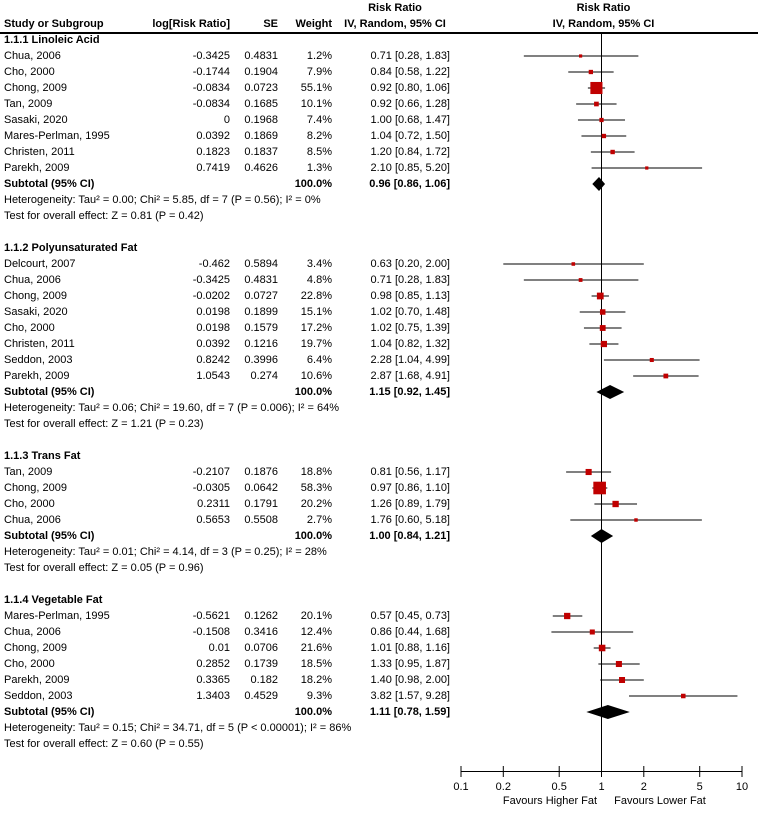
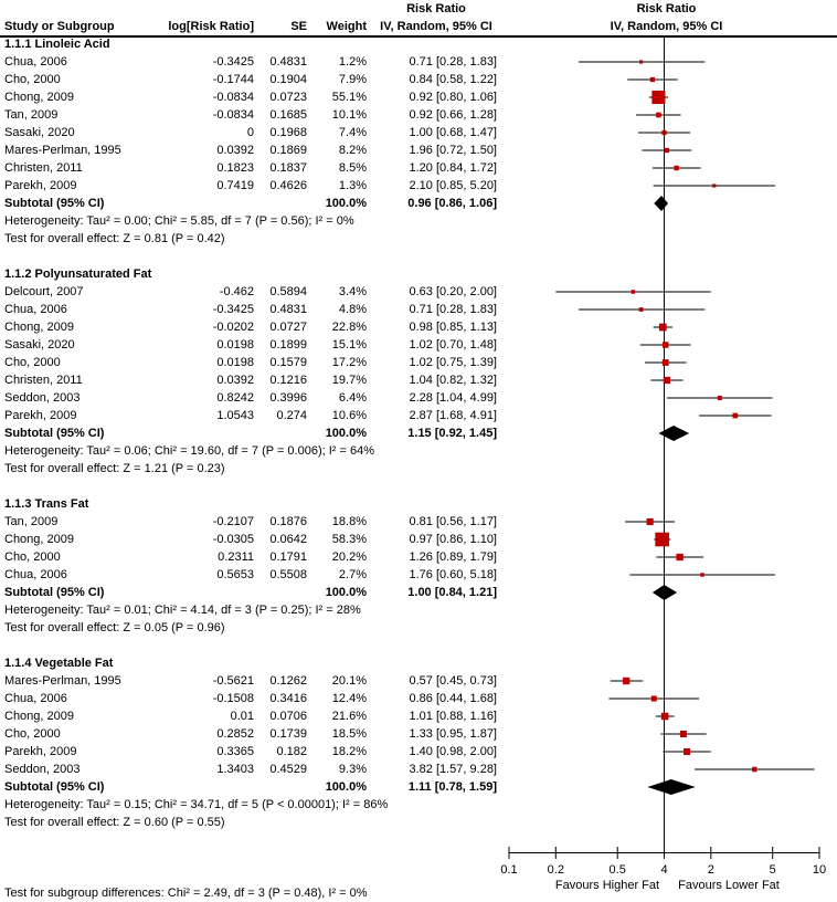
  Risk Ratio
  Risk Ratio
  Study or Subgroup
  log[Risk Ratio]
  SE
  Weight
  IV, Random, 95% CI
  IV, Random, 95% CI
  1.1.1 Linoleic Acid
  Chua, 2006
  -0.3425
  0.4831
  1.2%
  0.71 [0.28, 1.83]
  Cho, 2000
  -0.1744
  0.1904
  7.9%
  0.84 [0.58, 1.22]
  Chong, 2009
  -0.0834
  0.0723
  55.1%
  0.92 [0.80, 1.06]
  Tan, 2009
  -0.0834
  0.1685
  10.1%
  0.92 [0.66, 1.28]
  Sasaki, 2020
  0
  0.1968
  7.4%
  1.00 [0.68, 1.47]
  Mares-Perlman, 1995
  0.0392
  0.1869
  8.2%
- 1.04 [0.72, 1.50]
+ 1.96 [0.72, 1.50]
  Christen, 2011
  0.1823
  0.1837
  8.5%
  1.20 [0.84, 1.72]
  Parekh, 2009
  0.7419
  0.4626
  1.3%
  2.10 [0.85, 5.20]
  Subtotal (95% CI)
  100.0%
  0.96 [0.86, 1.06]
  Heterogeneity: Tau² = 0.00; Chi² = 5.85, df = 7 (P = 0.56); I² = 0%
  Test for overall effect: Z = 0.81 (P = 0.42)
  1.1.2 Polyunsaturated Fat
  Delcourt, 2007
  -0.462
  0.5894
  3.4%
  0.63 [0.20, 2.00]
  Chua, 2006
  -0.3425
  0.4831
  4.8%
  0.71 [0.28, 1.83]
  Chong, 2009
  -0.0202
  0.0727
  22.8%
  0.98 [0.85, 1.13]
  Sasaki, 2020
  0.0198
  0.1899
  15.1%
  1.02 [0.70, 1.48]
  Cho, 2000
  0.0198
  0.1579
  17.2%
  1.02 [0.75, 1.39]
  Christen, 2011
  0.0392
  0.1216
  19.7%
  1.04 [0.82, 1.32]
  Seddon, 2003
  0.8242
  0.3996
  6.4%
  2.28 [1.04, 4.99]
  Parekh, 2009
  1.0543
  0.274
  10.6%
  2.87 [1.68, 4.91]
  Subtotal (95% CI)
  100.0%
  1.15 [0.92, 1.45]
  Heterogeneity: Tau² = 0.06; Chi² = 19.60, df = 7 (P = 0.006); I² = 64%
  Test for overall effect: Z = 1.21 (P = 0.23)
  1.1.3 Trans Fat
  Tan, 2009
  -0.2107
  0.1876
  18.8%
  0.81 [0.56, 1.17]
  Chong, 2009
  -0.0305
  0.0642
  58.3%
  0.97 [0.86, 1.10]
  Cho, 2000
  0.2311
  0.1791
  20.2%
  1.26 [0.89, 1.79]
  Chua, 2006
  0.5653
  0.5508
  2.7%
  1.76 [0.60, 5.18]
  Subtotal (95% CI)
  100.0%
  1.00 [0.84, 1.21]
  Heterogeneity: Tau² = 0.01; Chi² = 4.14, df = 3 (P = 0.25); I² = 28%
  Test for overall effect: Z = 0.05 (P = 0.96)
  1.1.4 Vegetable Fat
  Mares-Perlman, 1995
  -0.5621
  0.1262
  20.1%
  0.57 [0.45, 0.73]
  Chua, 2006
  -0.1508
  0.3416
  12.4%
  0.86 [0.44, 1.68]
  Chong, 2009
  0.01
  0.0706
  21.6%
  1.01 [0.88, 1.16]
  Cho, 2000
  0.2852
  0.1739
  18.5%
  1.33 [0.95, 1.87]
  Parekh, 2009
  0.3365
  0.182
  18.2%
  1.40 [0.98, 2.00]
  Seddon, 2003
  1.3403
  0.4529
  9.3%
  3.82 [1.57, 9.28]
  Subtotal (95% CI)
  100.0%
  1.11 [0.78, 1.59]
  Heterogeneity: Tau² = 0.15; Chi² = 34.71, df = 5 (P < 0.00001); I² = 86%
  Test for overall effect: Z = 0.60 (P = 0.55)
  0.1
  0.2
  0.5
- 1
+ 4
  2
  5
  10
  Favours Higher Fat
  Favours Lower Fat
+ Test for subgroup differences: Chi² = 2.49, df = 3 (P = 0.48), I² = 0%
